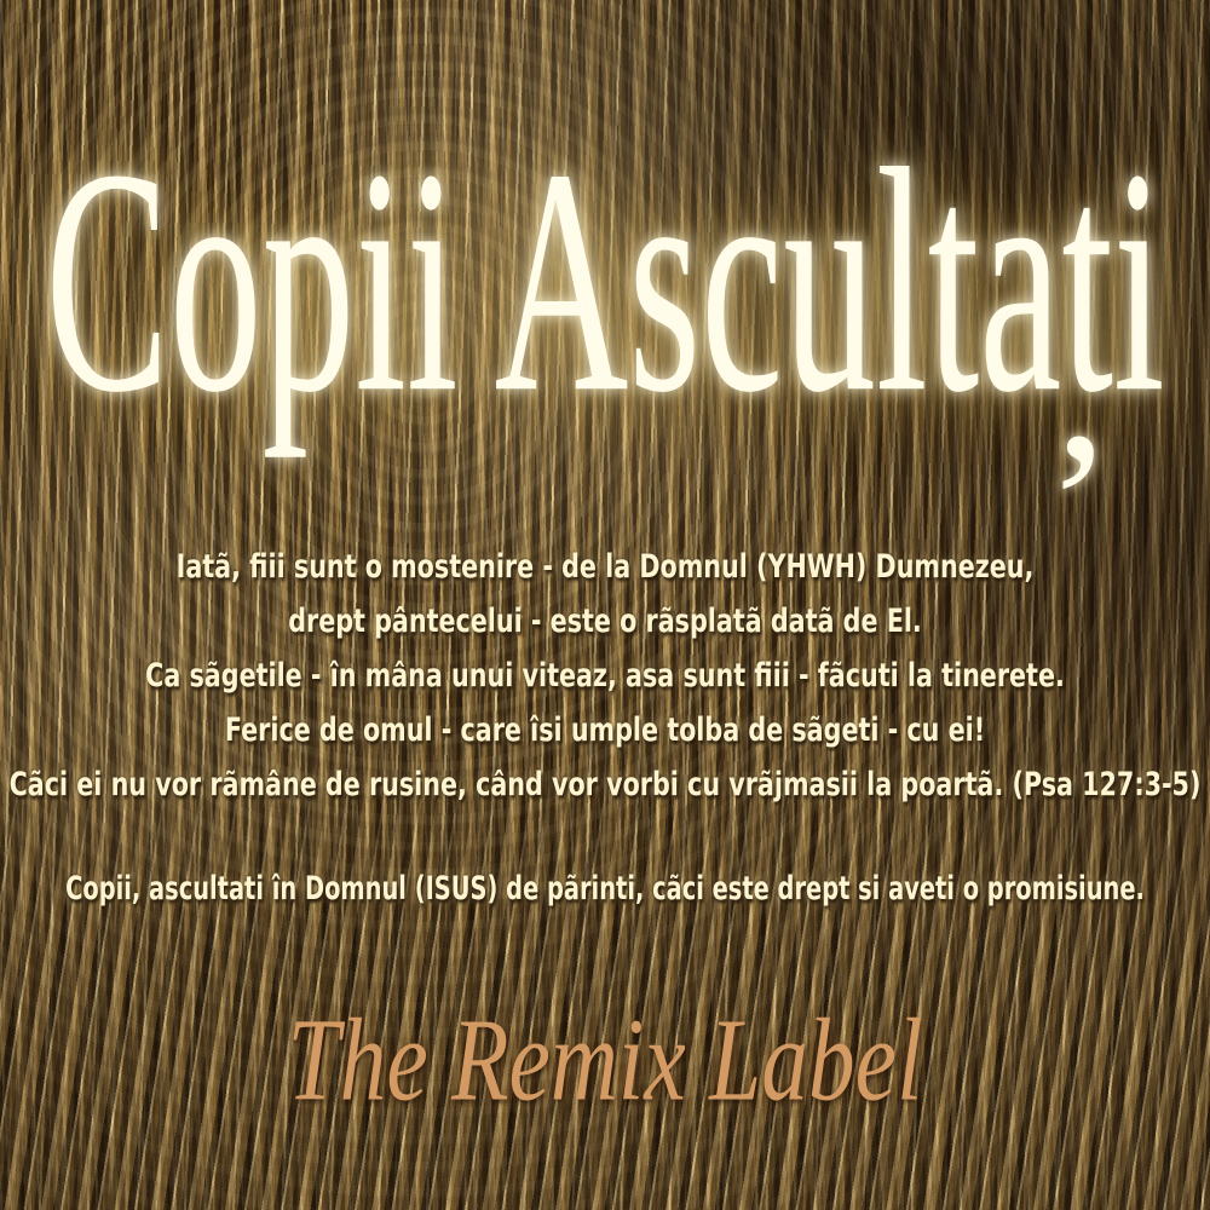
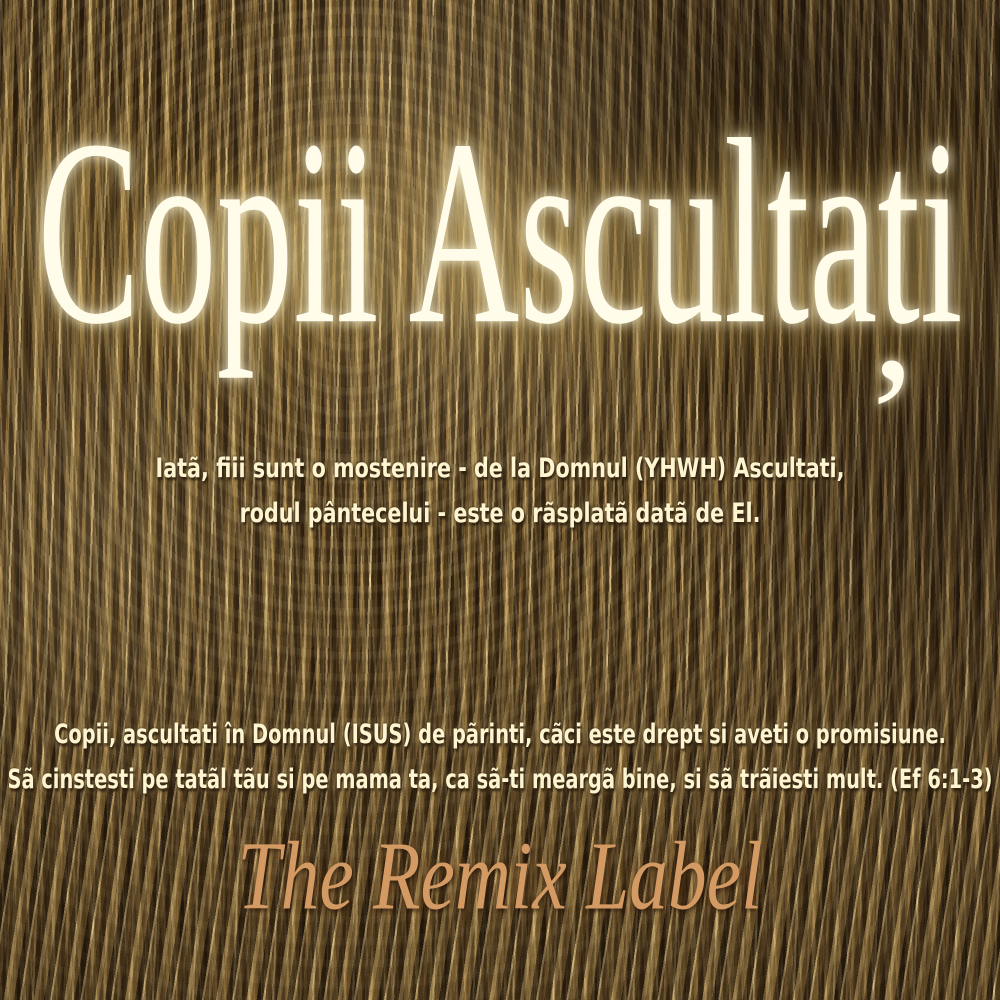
  Copii Ascultati
  ,
- Iatã, fiii sunt o mostenire - de la Domnul (YHWH) Dumnezeu,
+ Iatã, fiii sunt o mostenire - de la Domnul (YHWH) Ascultati,
- drept pântecelui - este o rãsplatã datã de El.
+ rodul pântecelui - este o rãsplatã datã de El.
- Ca sãgetile - în mâna unui viteaz, asa sunt fiii - fãcuti la tinerete.
- Ferice de omul - care îsi umple tolba de sãgeti - cu ei!
- Cãci ei nu vor rãmâne de rusine, când vor vorbi cu vrãjmasii la poartã. (Psa 127:3-5)
  Copii, ascultati în Domnul (ISUS) de pãrinti, cãci este drept si aveti o promisiune.
+ Sã cinstesti pe tatãl tãu si pe mama ta, ca sã-ti meargã bine, si sã trãiesti mult. (Ef 6:1-3)
  The Remix Label
